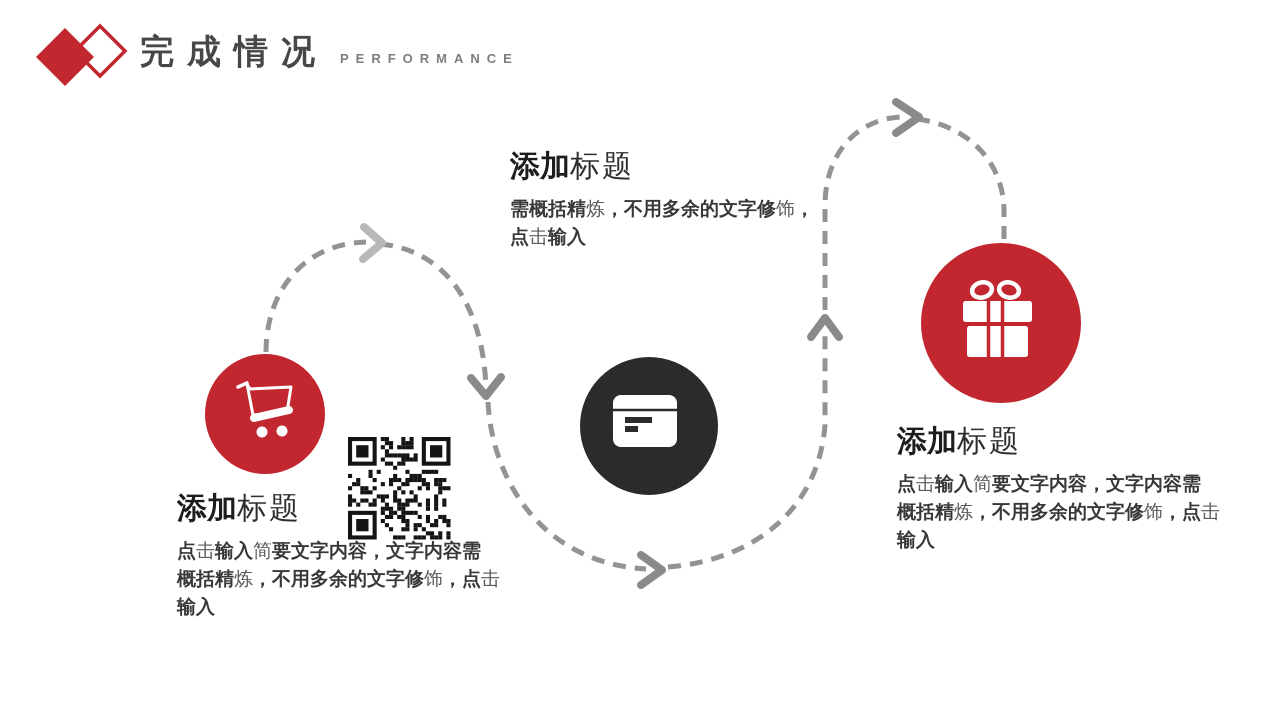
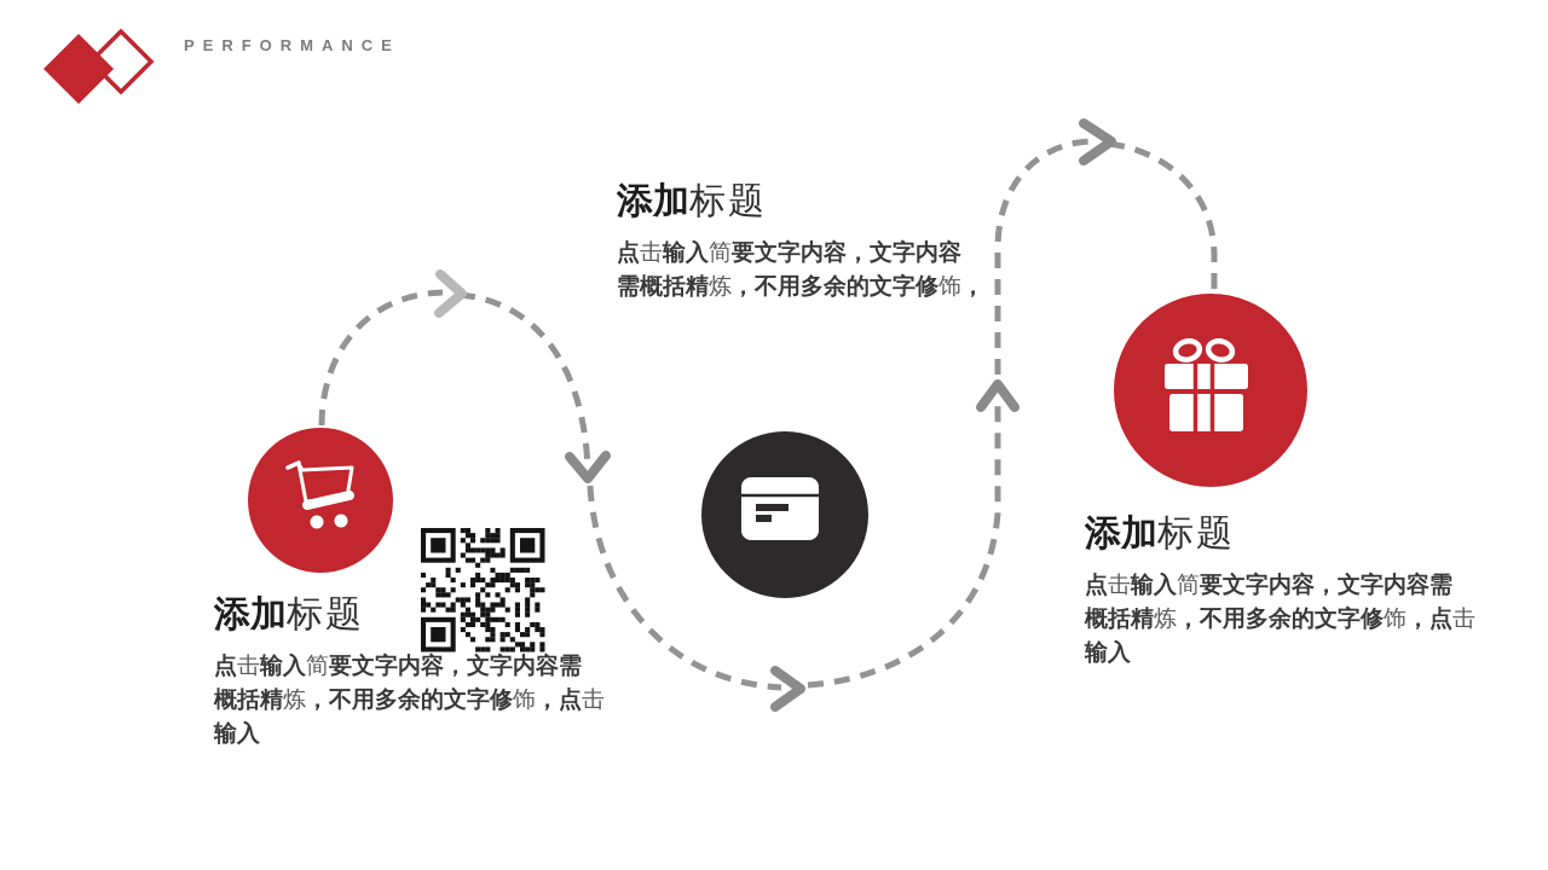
- 完成情况
  PERFORMANCE
  添加标题
+ 点击输入简要文字内容，文字内容
  需概括精炼，不用多余的文字修饰，
- 点击输入
  添加标题
  点击输入简要文字内容，文字内容需
  概括精炼，不用多余的文字修饰，点击
  输入
  添加标题
  点击输入简要文字内容，文字内容需
  概括精炼，不用多余的文字修饰，点击
  输入
